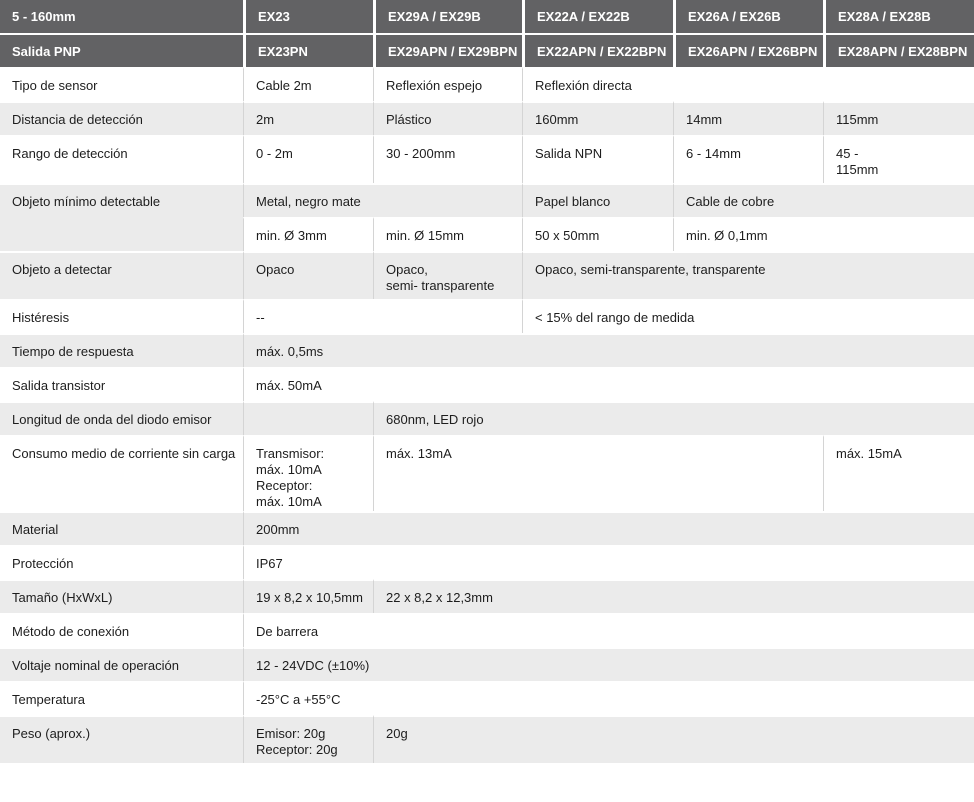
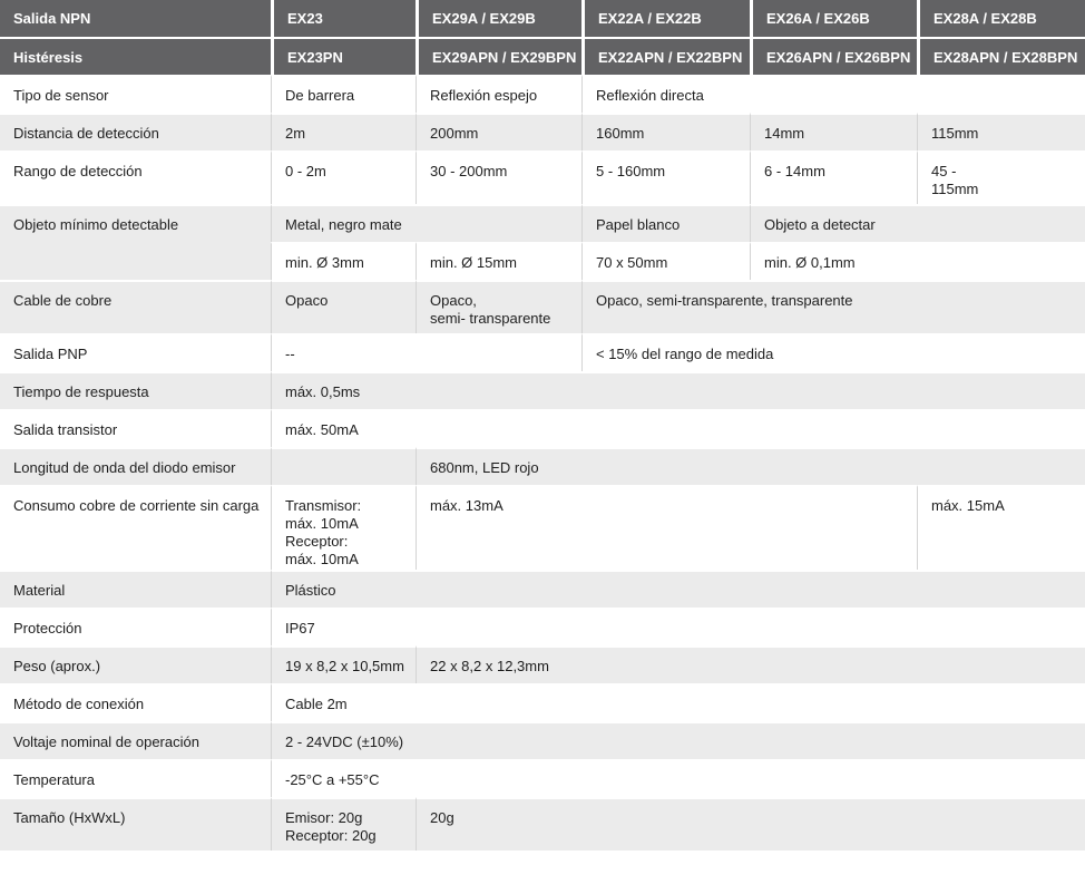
- 5 - 160mm	EX23	EX29A / EX29B	EX22A / EX22B	EX26A / EX26B	EX28A / EX28B
+ Salida NPN	EX23	EX29A / EX29B	EX22A / EX22B	EX26A / EX26B	EX28A / EX28B
- Salida PNP	EX23PN	EX29APN / EX29BPN	EX22APN / EX22BPN	EX26APN / EX26BPN	EX28APN / EX28BPN
+ Histéresis	EX23PN	EX29APN / EX29BPN	EX22APN / EX22BPN	EX26APN / EX26BPN	EX28APN / EX28BPN
- Tipo de sensor	Cable 2m	Reflexión espejo	Reflexión directa
+ Tipo de sensor	De barrera	Reflexión espejo	Reflexión directa
- Distancia de detección	2m	Plástico	160mm	14mm	115mm
+ Distancia de detección	2m	200mm	160mm	14mm	115mm
- Rango de detección	0 - 2m	30 - 200mm	Salida NPN	6 - 14mm	45 -115mm
+ Rango de detección	0 - 2m	30 - 200mm	5 - 160mm	6 - 14mm	45 -115mm
- Objeto mínimo detectable	Metal, negro mate	Papel blanco	Cable de cobre
+ Objeto mínimo detectable	Metal, negro mate	Papel blanco	Objeto a detectar
- min. Ø 3mm	min. Ø 15mm	50 x 50mm	min. Ø 0,1mm
+ min. Ø 3mm	min. Ø 15mm	70 x 50mm	min. Ø 0,1mm
- Objeto a detectar	Opaco	Opaco,semi- transparente	Opaco, semi-transparente, transparente
+ Cable de cobre	Opaco	Opaco,semi- transparente	Opaco, semi-transparente, transparente
- Histéresis	--	< 15% del rango de medida
+ Salida PNP	--	< 15% del rango de medida
  Tiempo de respuesta	máx. 0,5ms
  Salida transistor	máx. 50mA
  Longitud de onda del diodo emisor		680nm, LED rojo
- Consumo medio de corriente sin carga	Transmisor:máx. 10mAReceptor:máx. 10mA	máx. 13mA	máx. 15mA
+ Consumo cobre de corriente sin carga	Transmisor:máx. 10mAReceptor:máx. 10mA	máx. 13mA	máx. 15mA
- Material	200mm
+ Material	Plástico
  Protección	IP67
- Tamaño (HxWxL)	19 x 8,2 x 10,5mm	22 x 8,2 x 12,3mm
+ Peso (aprox.)	19 x 8,2 x 10,5mm	22 x 8,2 x 12,3mm
- Método de conexión	De barrera
+ Método de conexión	Cable 2m
- Voltaje nominal de operación	12 - 24VDC (±10%)
+ Voltaje nominal de operación	2 - 24VDC (±10%)
  Temperatura	-25°C a +55°C
- Peso (aprox.)	Emisor: 20gReceptor: 20g	20g
+ Tamaño (HxWxL)	Emisor: 20gReceptor: 20g	20g
